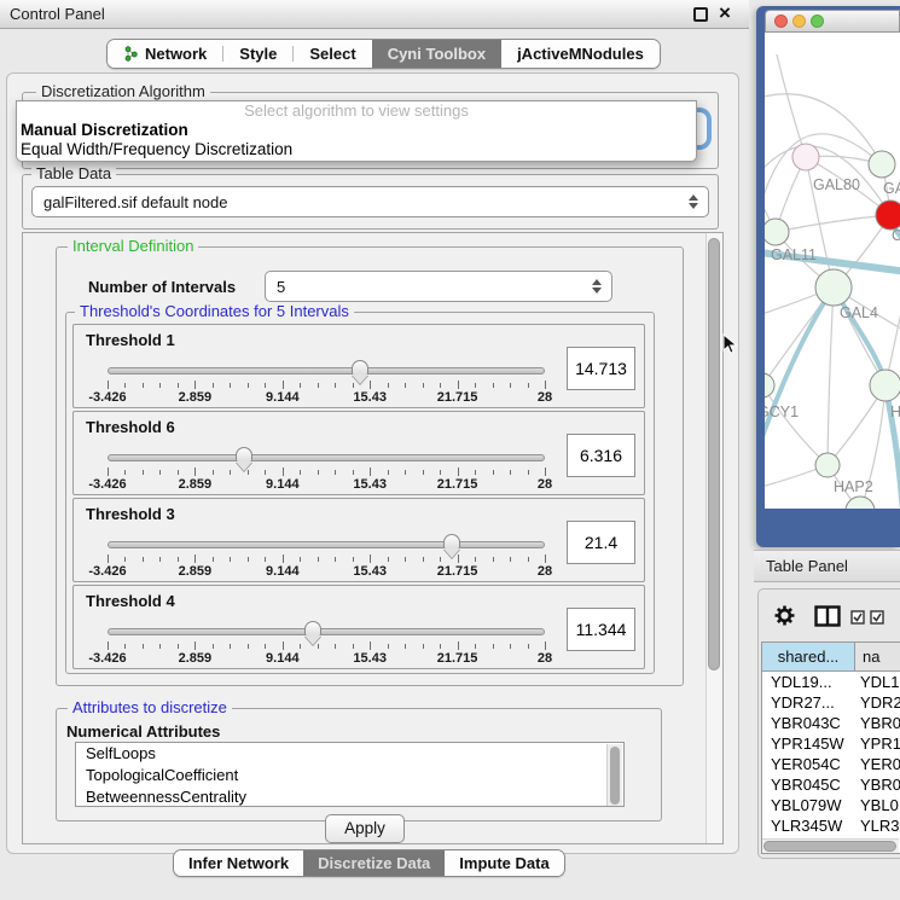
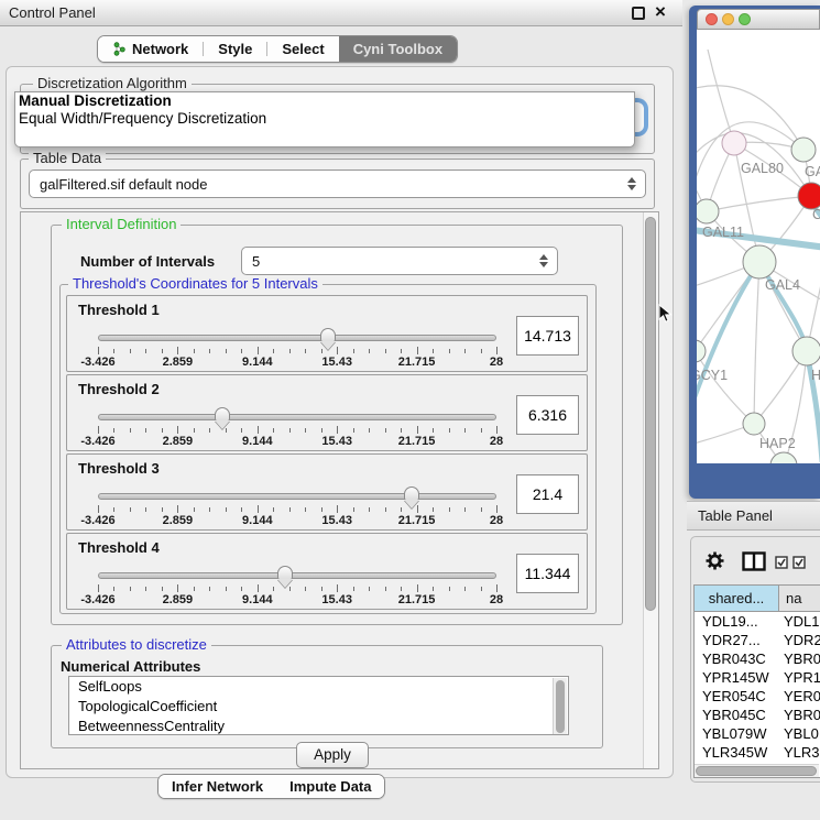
  Control Panel
  ×
  Network
  Style
  Select
  Cyni Toolbox
- jActiveMNodules
  Discretization Algorithm
- Select algorithm to view settings
  Manual Discretization
  Equal Width/Frequency Discretization
  Table Data
  galFiltered.sif default node
  Interval Definition
  Number of Intervals
  5
  Threshold's Coordinates for 5 Intervals
  Threshold 1
  -3.426
  2.859
  9.144
  15.43
  21.715
  28
  14.713
- Threshold 6
+ Threshold 2
  -3.426
  2.859
  9.144
  15.43
  21.715
  28
  6.316
  Threshold 3
  -3.426
  2.859
  9.144
  15.43
  21.715
  28
  21.4
  Threshold 4
  -3.426
  2.859
  9.144
  15.43
  21.715
  28
  11.344
  Attributes to discretize
  Numerical Attributes
  SelfLoops
  TopologicalCoefficient
  BetweennessCentrality
  Apply
  Infer Network
- Discretize Data
  Impute Data
  GAL80
  C
  GAL11
  GAL4
  CY1
  H
  HAP2
  Table Panel
  shared...
  na
  YDL19...
  YDL1
  YDR27...
  YDR2
  YBR043C
  YBR0
  YPR145W
  YPR1
  YER054C
  YER0
  YBR045C
  YBR0
  YBL079W
  YBL0
  YLR345W
  YLR3
